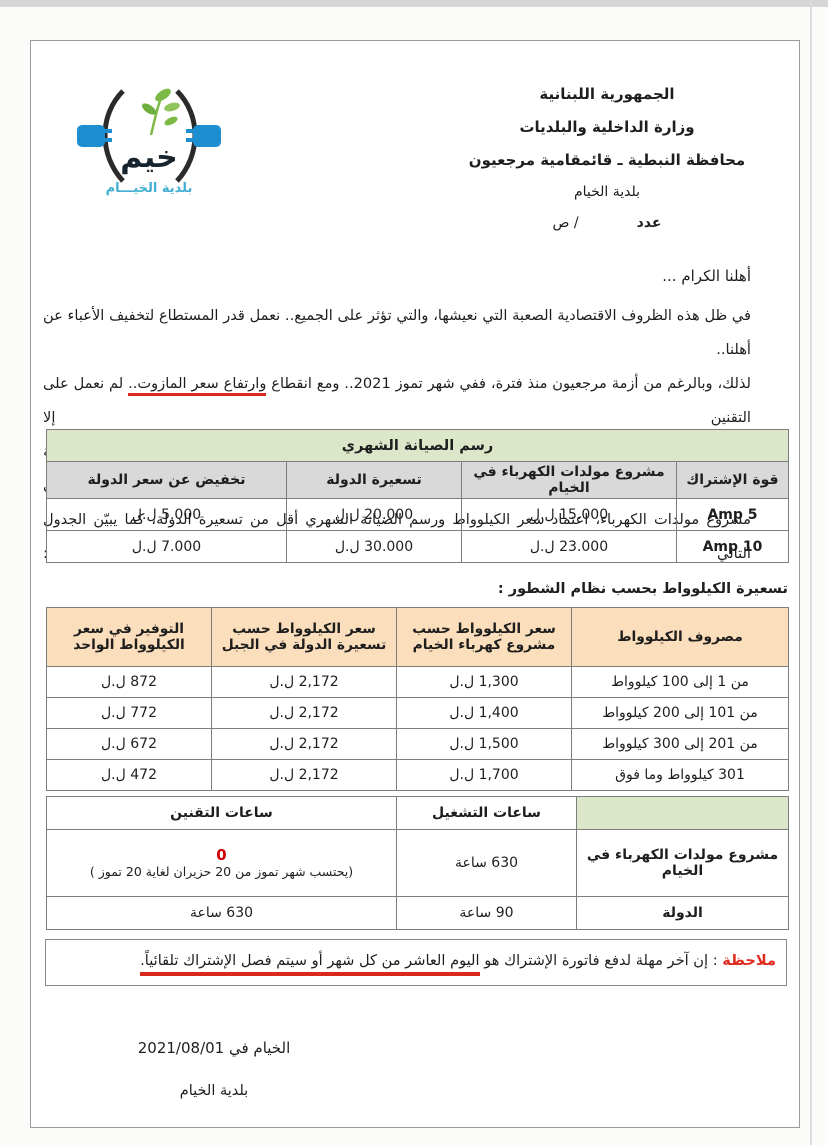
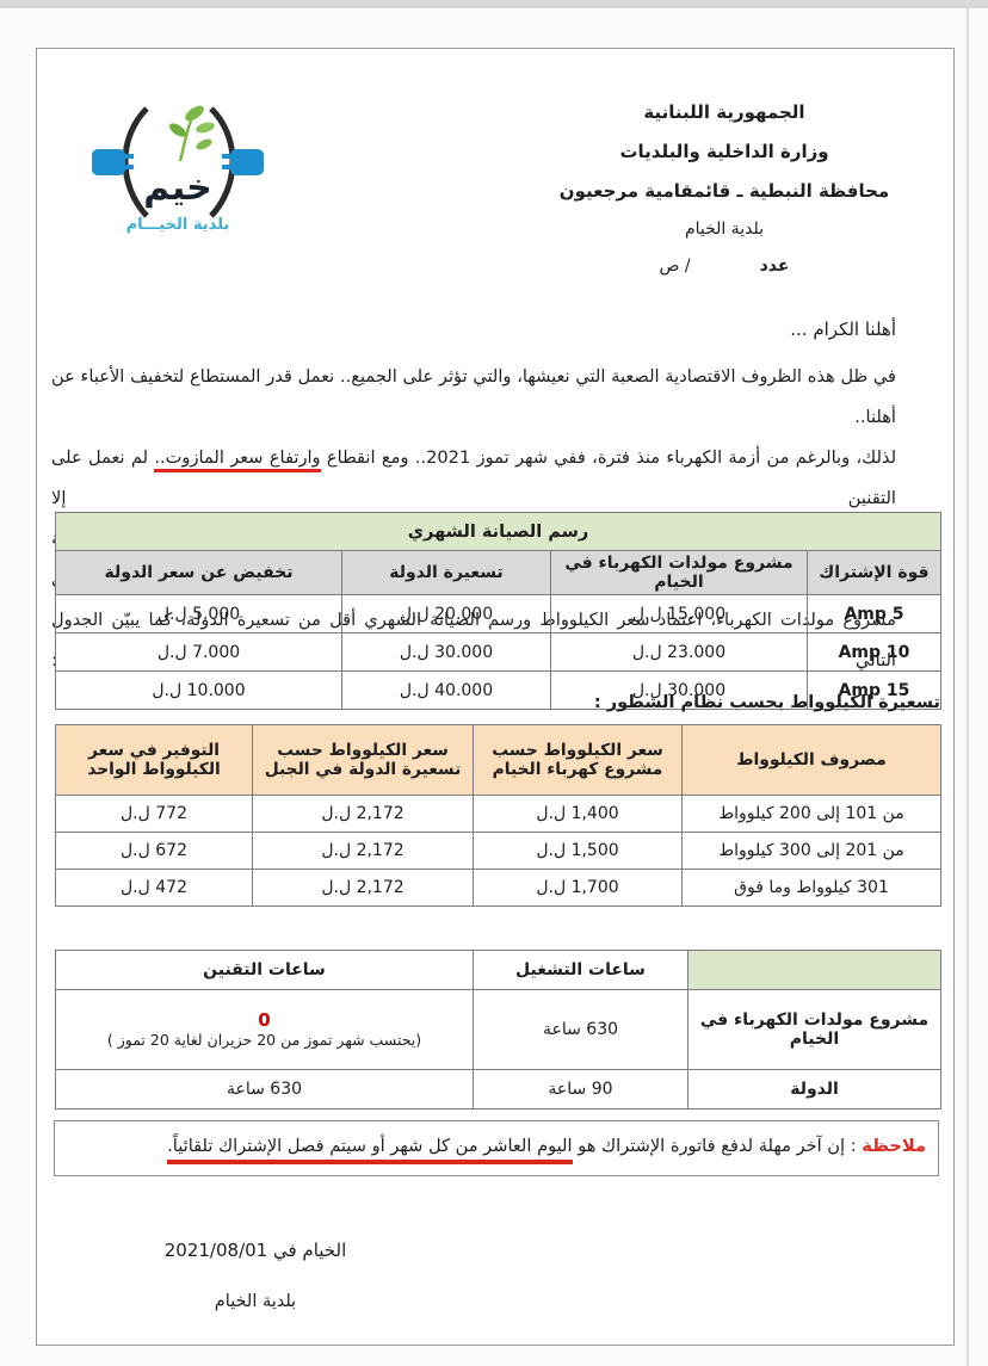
  خيم
  بلدية الخيـــام
  الجمهورية اللبنانية
  وزارة الداخلية والبلديات
  محافظة النبطية ـ قائمقامية مرجعيون
  بلدية الخيام
  عدد
  / ص
  أهلنا الكرام ...
  في ظل هذه الظروف الاقتصادية الصعبة التي نعيشها، والتي تؤثر على الجميع.. نعمل قدر المستطاع لتخفيف الأعباء عن أهلنا..
- لذلك، وبالرغم من أزمة مرجعيون منذ فترة، ففي شهر تموز 2021.. ومع انقطاع وارتفاع سعر المازوت.. لم نعمل على التقنين إلا
+ لذلك، وبالرغم من أزمة الكهرباء منذ فترة، ففي شهر تموز 2021.. ومع انقطاع وارتفاع سعر المازوت.. لم نعمل على التقنين إلا
  مشروع مولدات الكهرباء، اعتماد سعر الكيلوواط ورسم الصيانة الشهري أقل من تسعيرة الدولة، كما يبيّن الجدول التالي :
  رسم الصيانة الشهري
  قوة الإشتراك	مشروع مولدات الكهرباء في الخيام	تسعيرة الدولة	تخفيض عن سعر الدولة
  5 Amp	15.000 ل.ل	20.000 ل.ل	5.000 ل.ل
  10 Amp	23.000 ل.ل	30.000 ل.ل	7.000 ل.ل
+ 15 Amp	30.000 ل.ل	40.000 ل.ل	10.000 ل.ل
  تسعيرة الكيلوواط بحسب نظام الشطور :
  مصروف الكيلوواط	سعر الكيلوواط حسب مشروع كهرباء الخيام	سعر الكيلوواط حسب تسعيرة الدولة في الجبل	التوفير في سعر الكيلوواط الواحد
- من 1 إلى 100 كيلوواط	1,300 ل.ل	2,172 ل.ل	872 ل.ل
  من 101 إلى 200 كيلوواط	1,400 ل.ل	2,172 ل.ل	772 ل.ل
  من 201 إلى 300 كيلوواط	1,500 ل.ل	2,172 ل.ل	672 ل.ل
  301 كيلوواط وما فوق	1,700 ل.ل	2,172 ل.ل	472 ل.ل
  	ساعات التشغيل	ساعات التقنين
  مشروع مولدات الكهرباء في الخيام	630 ساعة	0 (يحتسب شهر تموز من 20 حزيران لغاية 20 تموز )
  الدولة	90 ساعة	630 ساعة
  ملاحظة : إن آخر مهلة لدفع فاتورة الإشتراك هو اليوم العاشر من كل شهر أو سيتم فصل الإشتراك تلقائياً.
  الخيام في 2021/08/01
  بلدية الخيام
